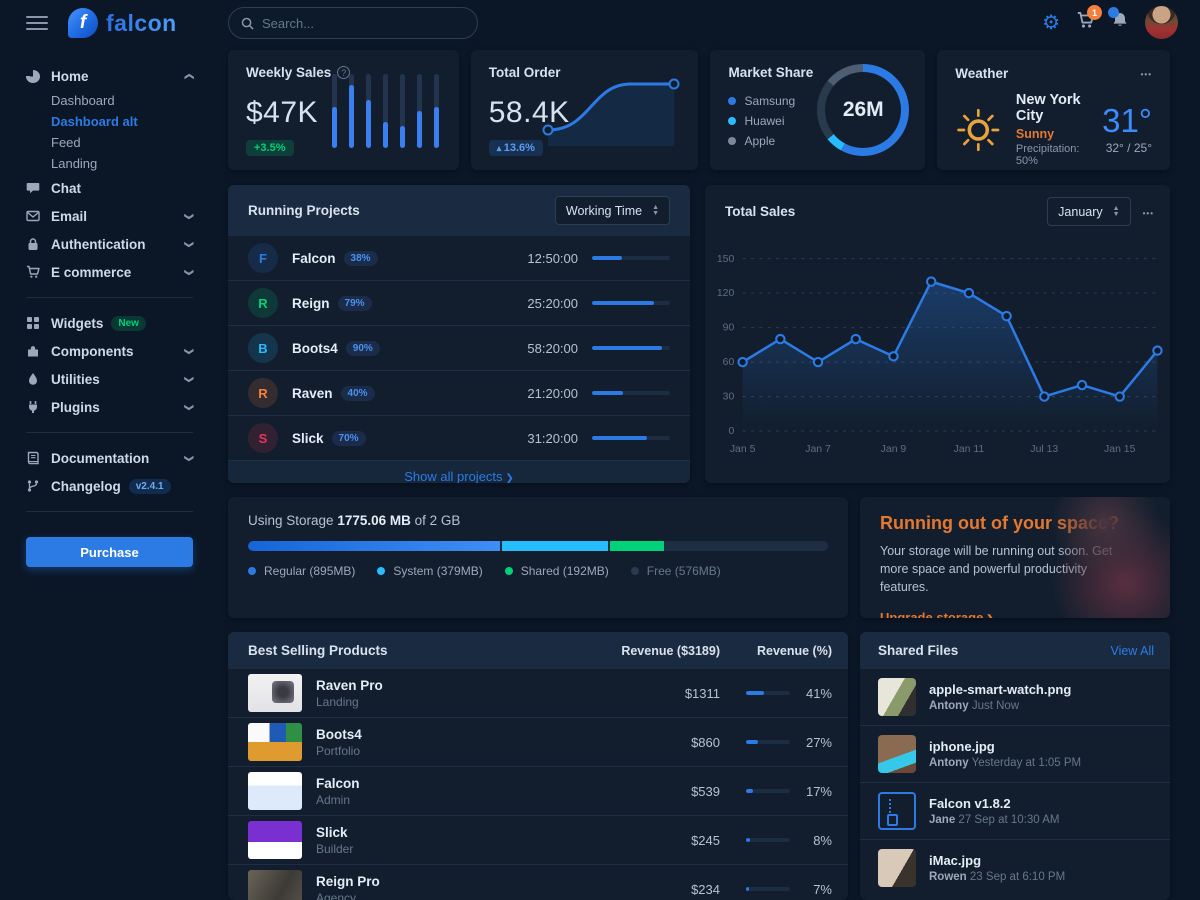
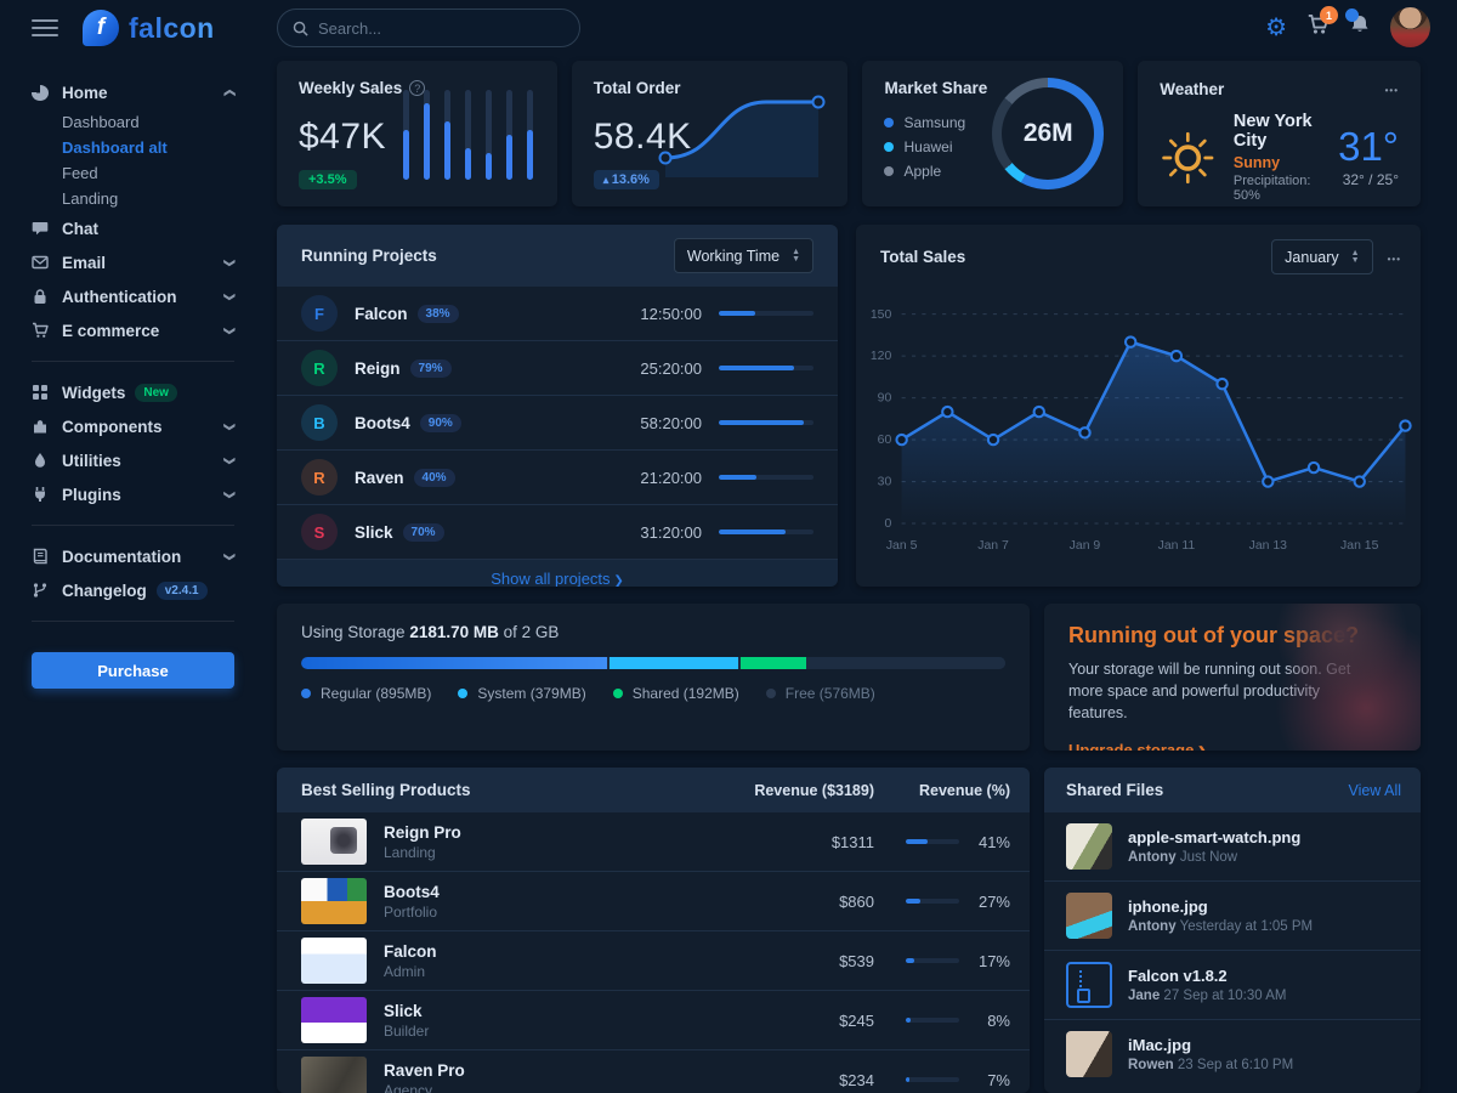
  f
  falcon
  Search...
  ⚙
  1
  Home
  Dashboard
  Dashboard alt
  Feed
  Landing
  Chat
  Email
  Authentication
  E commerce
  Widgets
  New
  Components
  Utilities
  Plugins
  Documentation
  Changelog
  v2.4.1
  Purchase
  Weekly Sales
  $47K
  +3.5%
  Total Order
  58.4K
  13.6%
  Market Share
  Samsung
  Huawei
  Apple
  26M
  Weather
  New York City
  Sunny
  Precipitation: 50%
  31°
  32° / 25°
  Running Projects
  Working Time
  F
  Falcon
  38%
  12:50:00
  R
  Reign
  79%
  25:20:00
  B
  Boots4
  90%
  58:20:00
  R
  Raven
  40%
  21:20:00
  S
  Slick
  70%
  31:20:00
  Show all projects
  Total Sales
  January
  0
  30
  60
  90
  120
  150
  Jan 5
  Jan 7
  Jan 9
  Jan 11
- Jul 13
+ Jan 13
  Jan 15
- Using Storage 1775.06 MB of 2 GB
+ Using Storage 2181.70 MB of 2 GB
  Regular (895MB)
  System (379MB)
  Shared (192MB)
  Free (576MB)
  Running out of your
  Your storage will be running out more space and powerful prod features.
  Upgrade storage
  Best Selling Products
  Revenue ($3189)
  Revenue (%)
- Raven Pro
+ Reign Pro
  Landing
  $1311
  41%
  Boots4
  Portfolio
  $860
  27%
  Falcon
  Admin
  $539
  17%
  Slick
  Builder
  $245
  8%
- Reign Pro
+ Raven Pro
  Agency
  $234
  7%
  Shared Files
  View All
  apple-smart-watch.png
  Antony Just Now
  iphone.jpg
  Antony Yesterday at 1:05 PM
  Falcon v1.8.2
  Jane 27 Sep at 10:30 AM
  iMac.jpg
  Rowen 23 Sep at 6:10 PM
